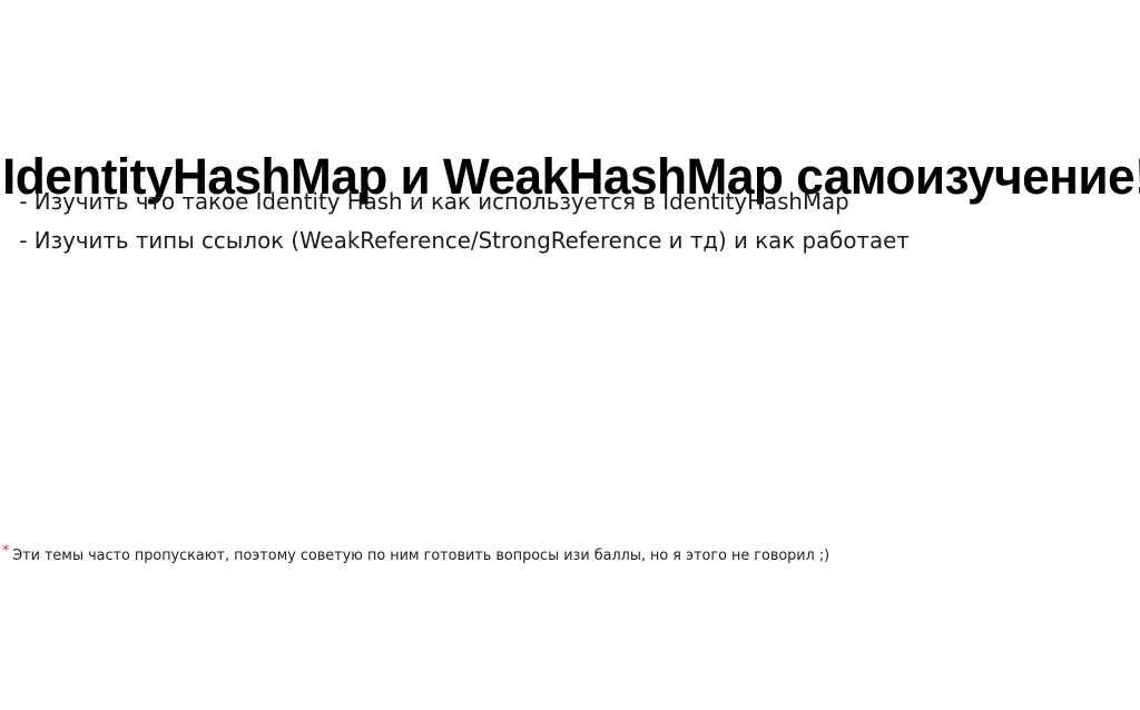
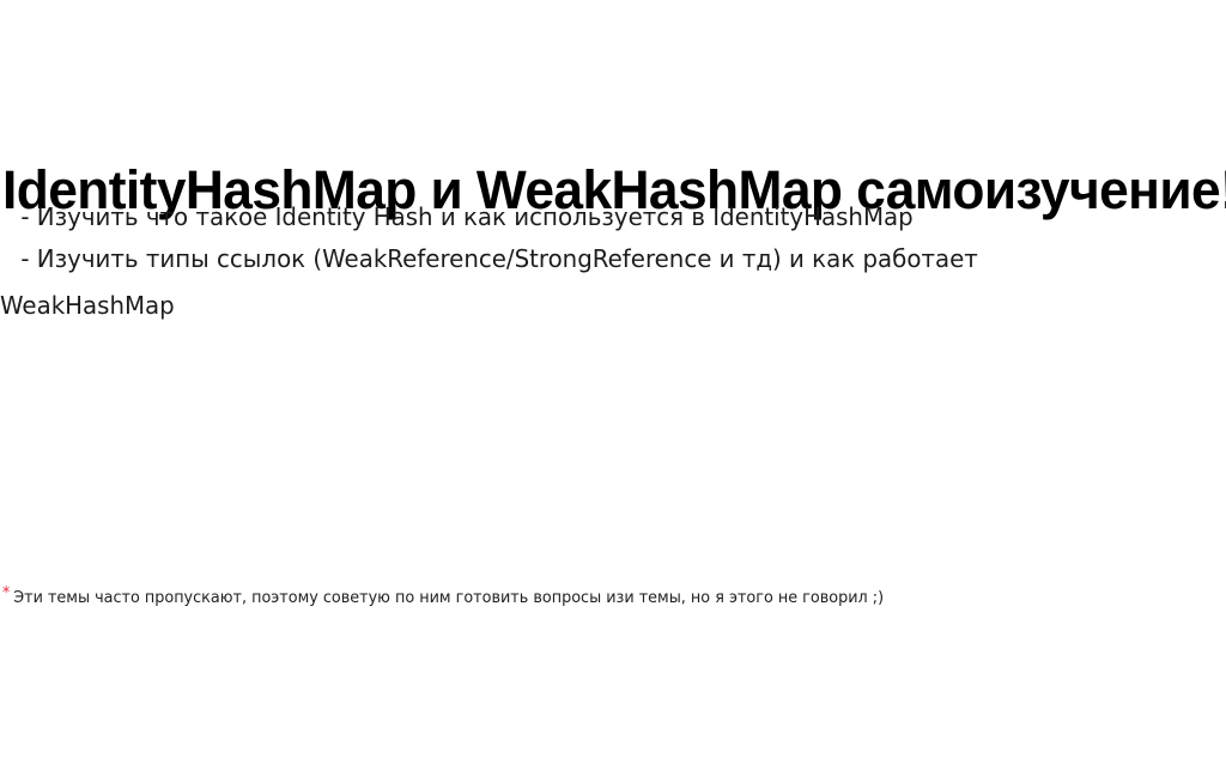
  IdentityHashMap и WeakHashMap самоизучение
  - Изучить что такое Identity Hash и как используется в IdentityHashMap
  - Изучить типы ссылок (WeakReference/StrongReference и тд) и как работает
+ WeakHashMap
- * Эти темы часто пропускают, поэтому советую по ним готовить вопросы изи баллы, но я этого не говорил ;)
+ * Эти темы часто пропускают, поэтому советую по ним готовить вопросы изи темы, но я этого не говорил ;)
